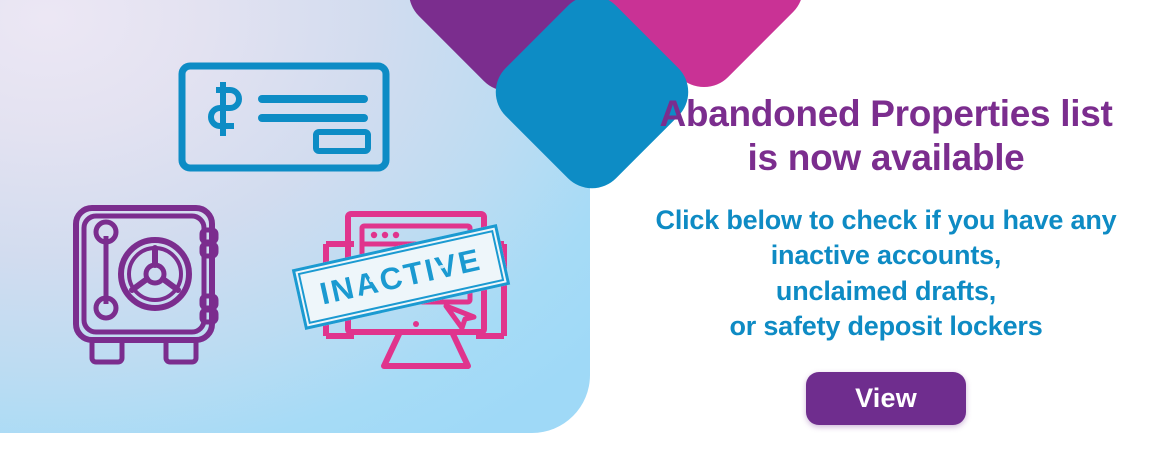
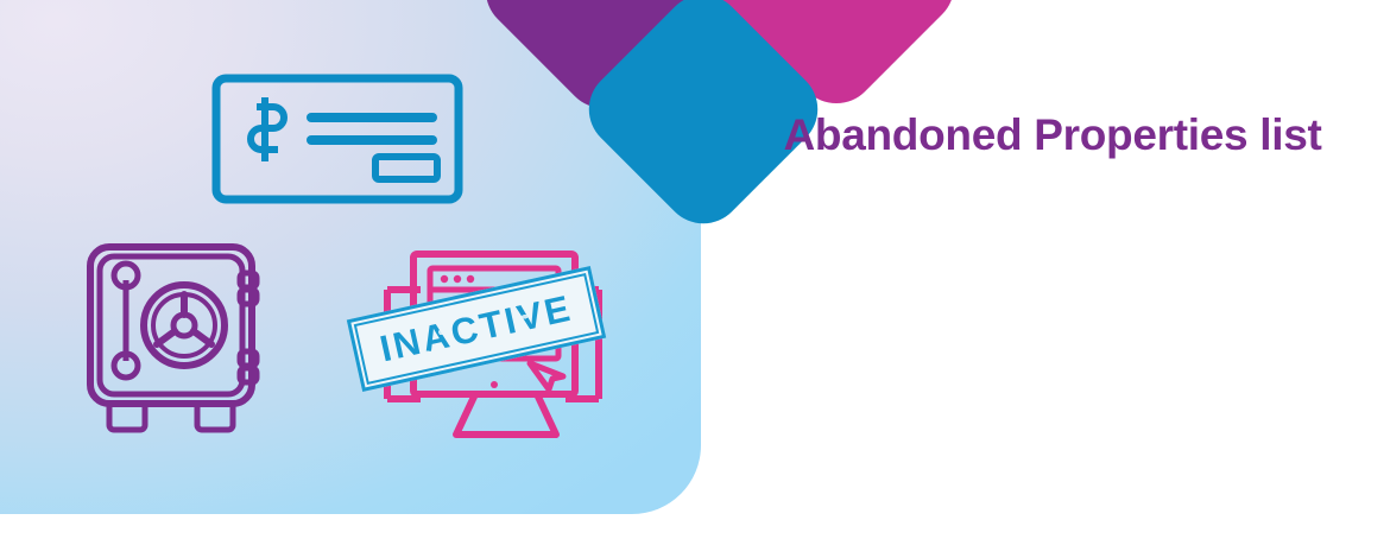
  Abandoned Properties list
- is now available
- Click below to check if you have any
- inactive accounts,
- unclaimed drafts,
- or safety deposit lockers
- View
